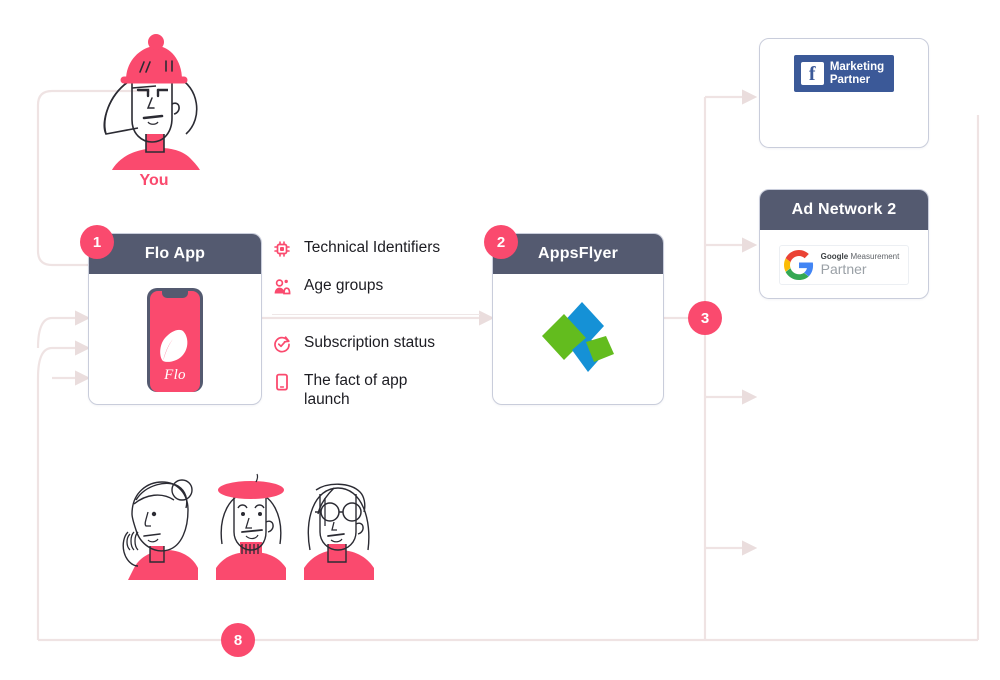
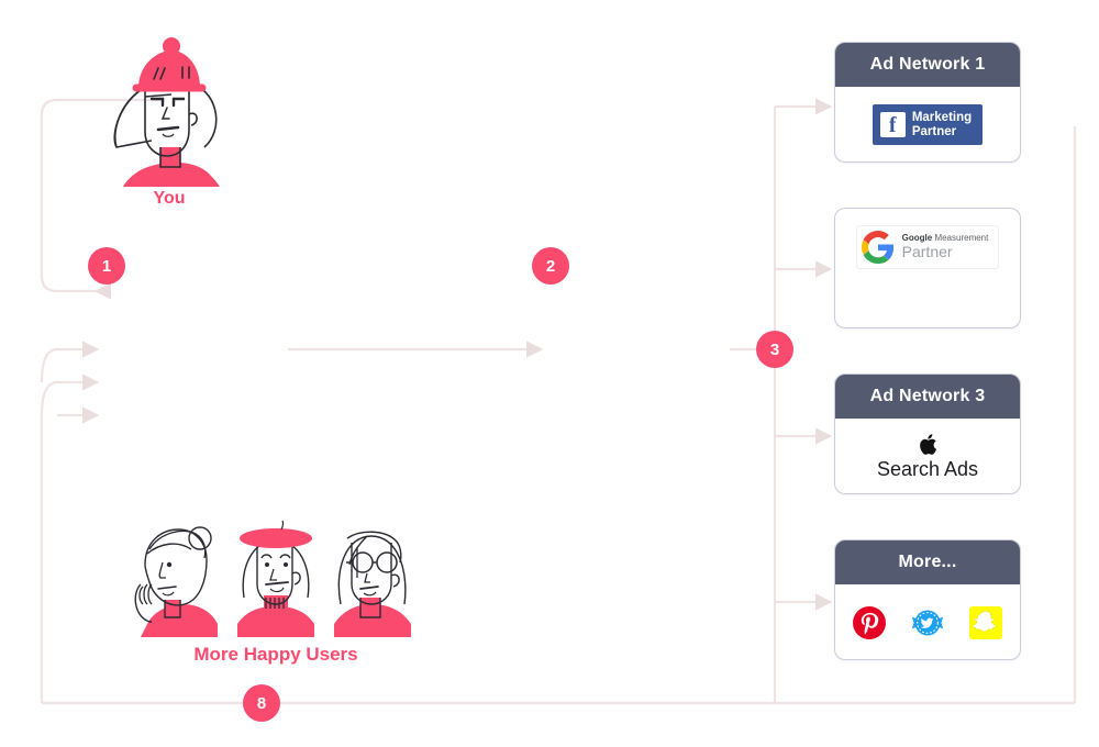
  You
- Flo App
- Flo
  1
- Technical Identifiers
- Age groups
- Subscription status
- The fact of app launch
- AppsFlyer
  2
  3
  8
+ Ad Network 1
  f
  Marketing
  Partner
- Ad Network 2
  Google Measurement
  Partner
+ Ad Network 3
+ Search Ads
+ More...
+ More Happy Users
